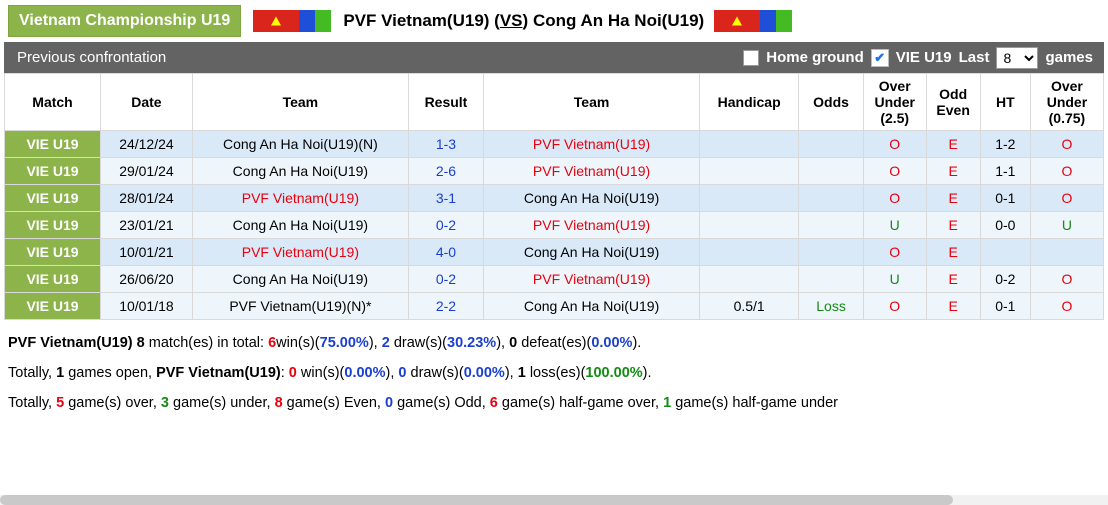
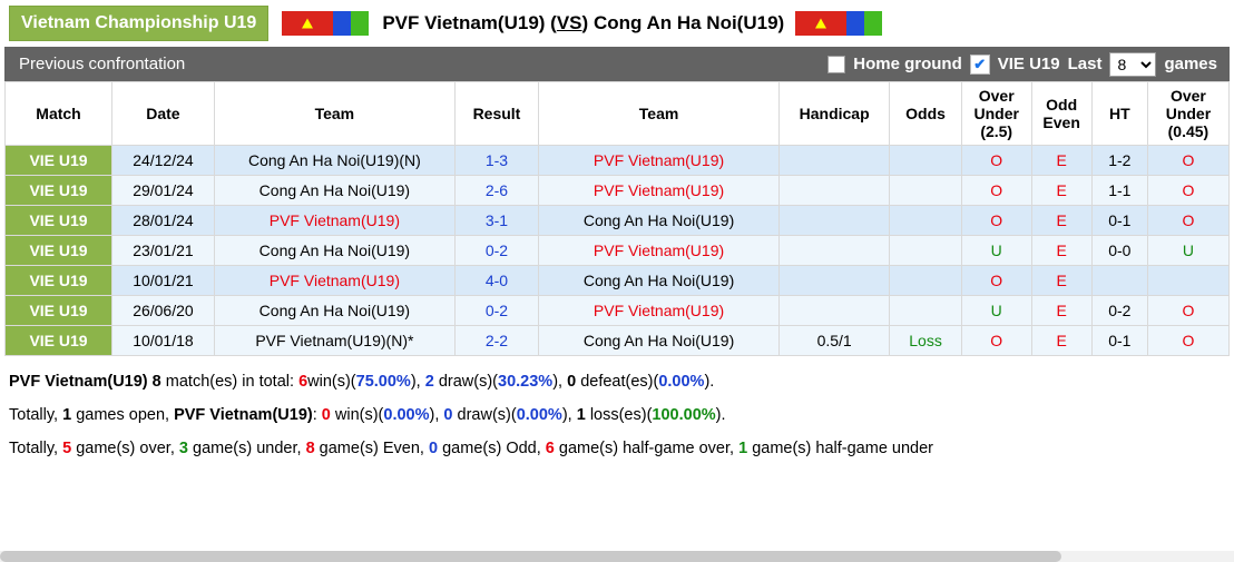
  Vietnam Championship U19
  PVF Vietnam(U19) (VS) Cong An Ha Noi(U19)
  Previous confrontation
  Home ground
  ✔
  VIE U19
  Last
  8
  games
- Match	Date	Team	Result	Team	Handicap	Odds	Over Under (2.5)	Odd Even	HT	Over Under (0.75)
+ Match	Date	Team	Result	Team	Handicap	Odds	Over Under (2.5)	Odd Even	HT	Over Under (0.45)
  VIE U19	24/12/24	Cong An Ha Noi(U19)(N)	1-3	PVF Vietnam(U19)			O	E	1-2	O
  VIE U19	29/01/24	Cong An Ha Noi(U19)	2-6	PVF Vietnam(U19)			O	E	1-1	O
  VIE U19	28/01/24	PVF Vietnam(U19)	3-1	Cong An Ha Noi(U19)			O	E	0-1	O
  VIE U19	23/01/21	Cong An Ha Noi(U19)	0-2	PVF Vietnam(U19)			U	E	0-0	U
  VIE U19	10/01/21	PVF Vietnam(U19)	4-0	Cong An Ha Noi(U19)			O	E
  VIE U19	26/06/20	Cong An Ha Noi(U19)	0-2	PVF Vietnam(U19)			U	E	0-2	O
  VIE U19	10/01/18	PVF Vietnam(U19)(N)*	2-2	Cong An Ha Noi(U19)	0.5/1	Loss	O	E	0-1	O
  PVF Vietnam(U19) 8 match(es) in total: 6win(s)(75.00%), 2 draw(s)(30.23%), 0 defeat(es)(0.00%).
  Totally, 1 games open, PVF Vietnam(U19): 0 win(s)(0.00%), 0 draw(s)(0.00%), 1 loss(es)(100.00%).
  Totally, 5 game(s) over, 3 game(s) under, 8 game(s) Even, 0 game(s) Odd, 6 game(s) half-game over, 1 game(s) half-game under
